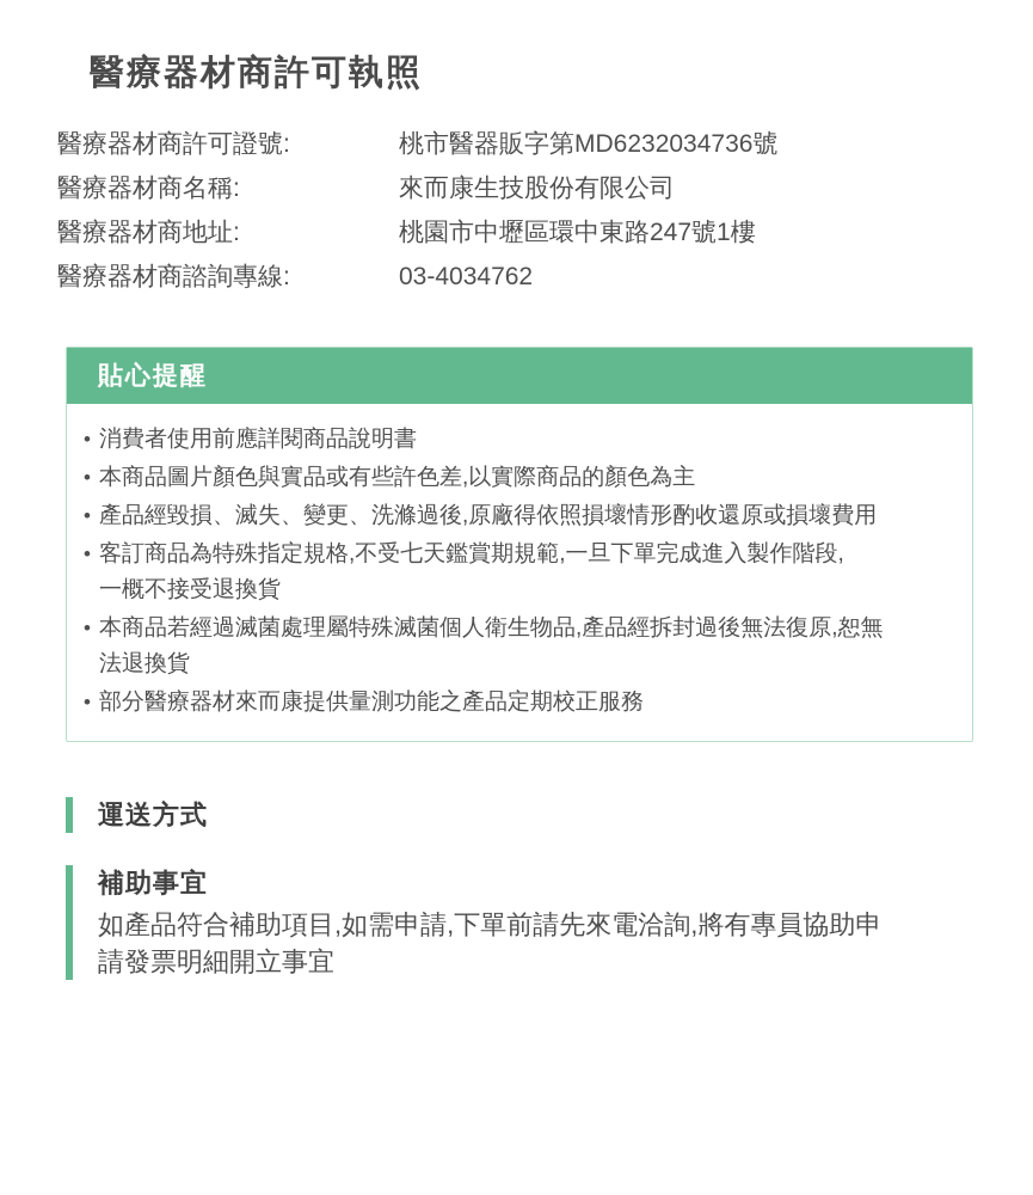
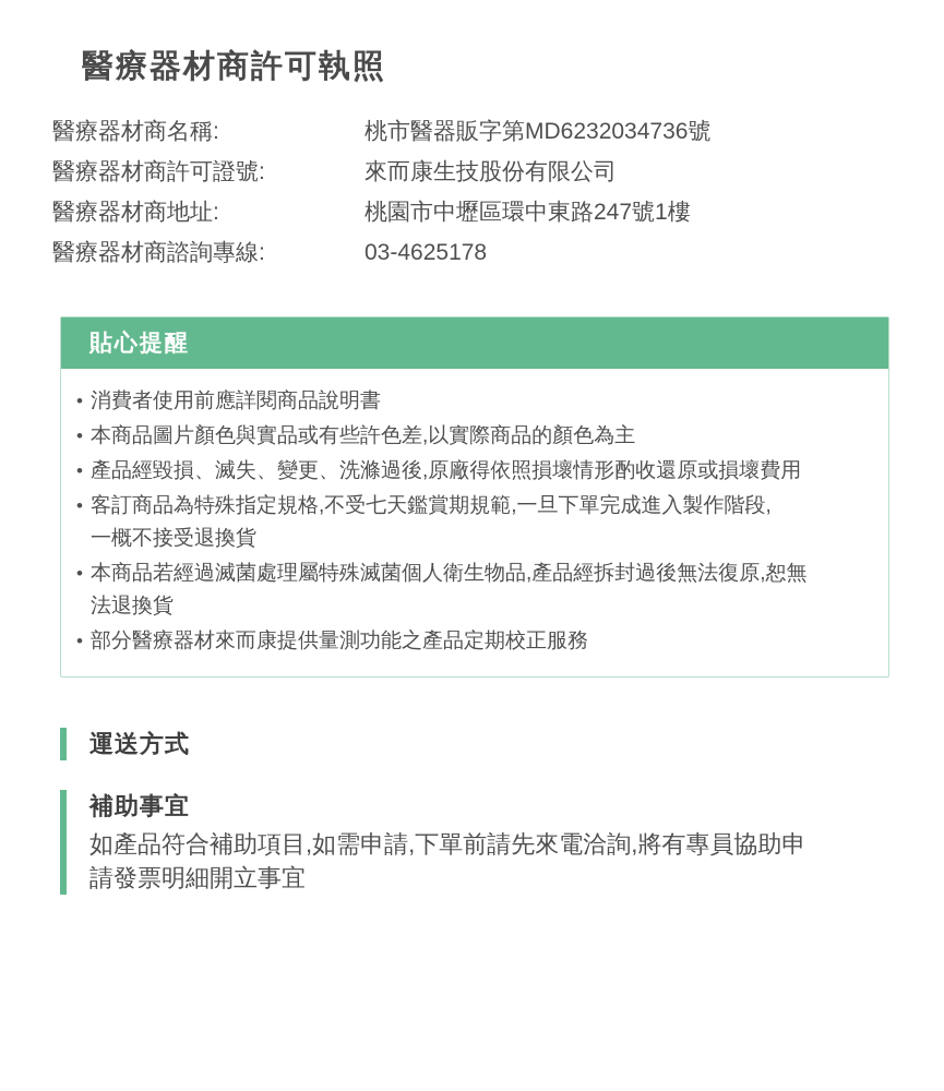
  醫療器材商許可執照
- 醫療器材商許可證號:
+ 醫療器材商名稱:
  桃市醫器販字第MD6232034736號
- 醫療器材商名稱:
+ 醫療器材商許可證號:
  來而康生技股份有限公司
  醫療器材商地址:
  桃園市中壢區環中東路247號1樓
  醫療器材商諮詢專線:
- 03-4034762
+ 03-4625178
  貼心提醒
  消費者使用前應詳閱商品說明書
  本商品圖片顏色與實品或有些許色差,以實際商品的顏色為主
  產品經毀損、滅失、變更、洗滌過後,原廠得依照損壞情形酌收還原或損壞費用
  客訂商品為特殊指定規格,不受七天鑑賞期規範,一旦下單完成進入製作階段,
  一概不接受退換貨
  本商品若經過滅菌處理屬特殊滅菌個人衛生物品,產品經拆封過後無法復原,恕無
  法退換貨
  部分醫療器材來而康提供量測功能之產品定期校正服務
  運送方式
  補助事宜
  如產品符合補助項目,如需申請,下單前請先來電洽詢,將有專員協助申
  請發票明細開立事宜
